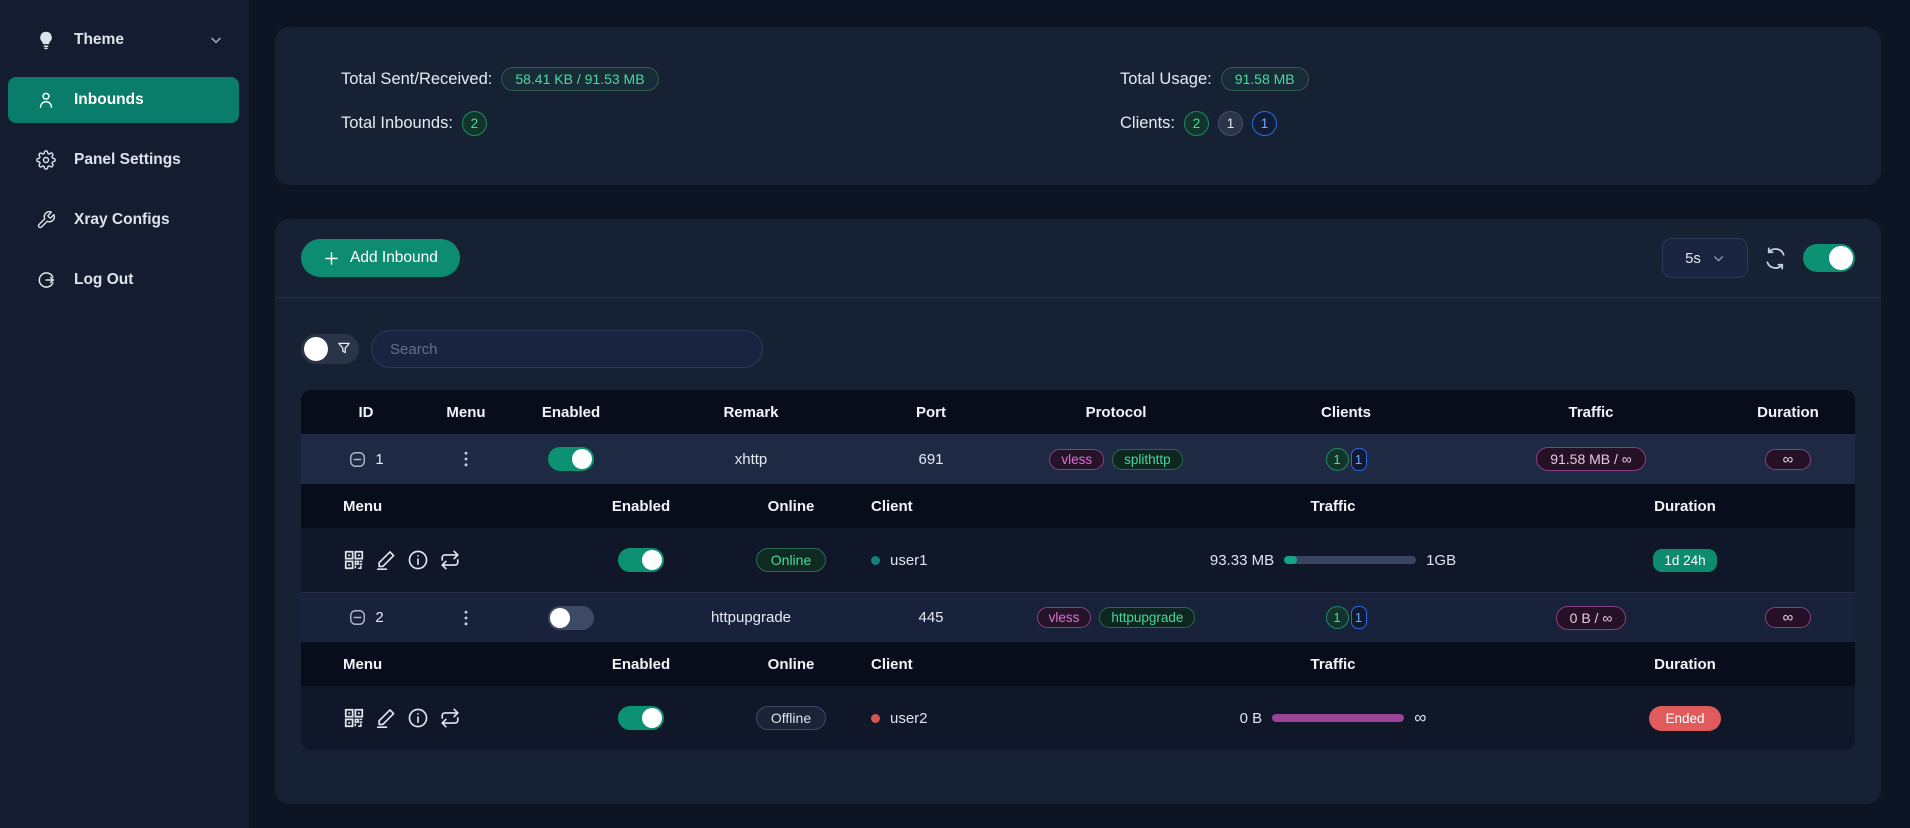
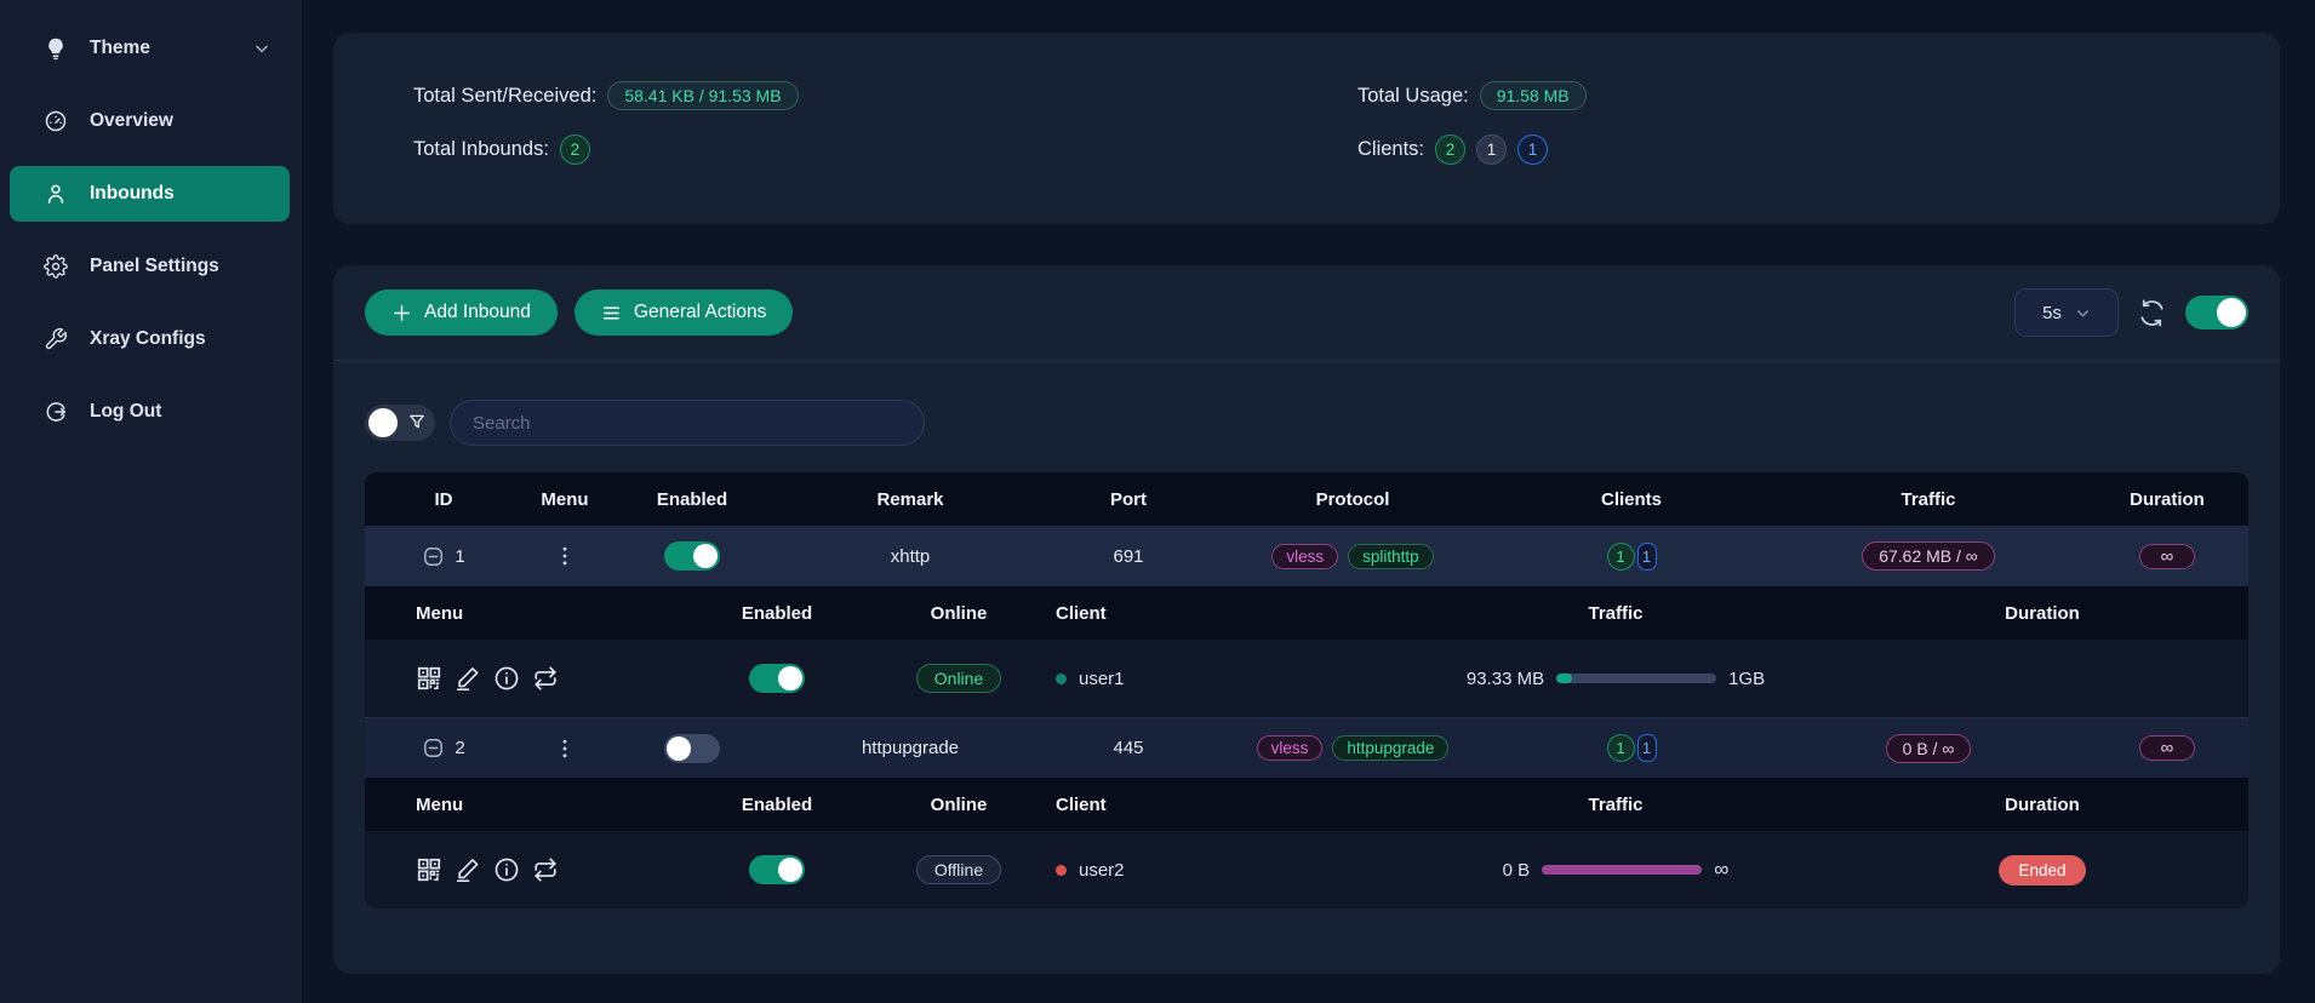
  Theme
+ Overview
  Inbounds
  Panel Settings
  Xray Configs
  Log Out
  Total Sent/Received:
  58.41 KB / 91.53 MB
  Total Usage:
  91.58 MB
  Total Inbounds:
  2
  Clients:
  2
  1
  1
  Add Inbound
+ General Actions
  5s
  Search
  ID
  Menu
  Enabled
  Remark
  Port
  Protocol
  Clients
  Traffic
  Duration
  1
  xhttp
  691
  vless
  splithttp
  1
  1
- 91.58 MB / ∞
+ 67.62 MB / ∞
  ∞
  Menu
  Enabled
  Online
  Client
  Traffic
  Duration
  Online
  user1
  93.33 MB
  1GB
- 1d 24h
  2
  httpupgrade
  445
  vless
  httpupgrade
  1
  1
  0 B / ∞
  ∞
  Menu
  Enabled
  Online
  Client
  Traffic
  Duration
  Offline
  user2
  0 B
  ∞
  Ended
